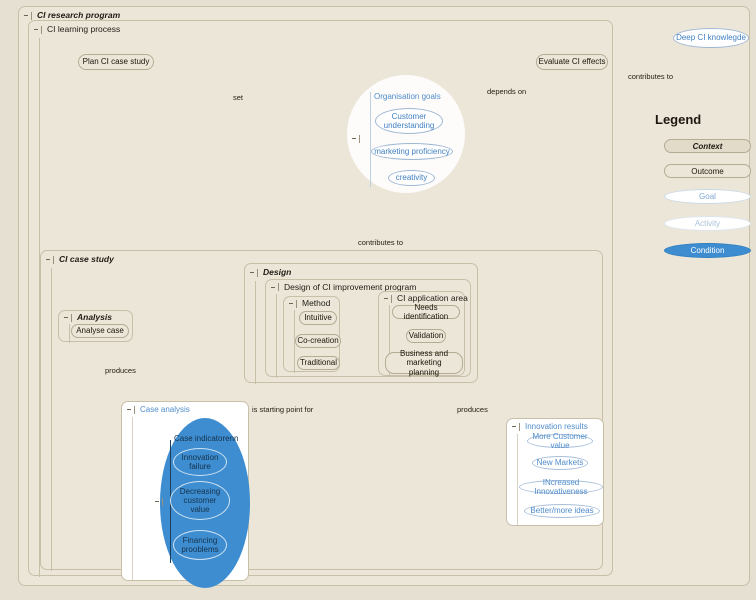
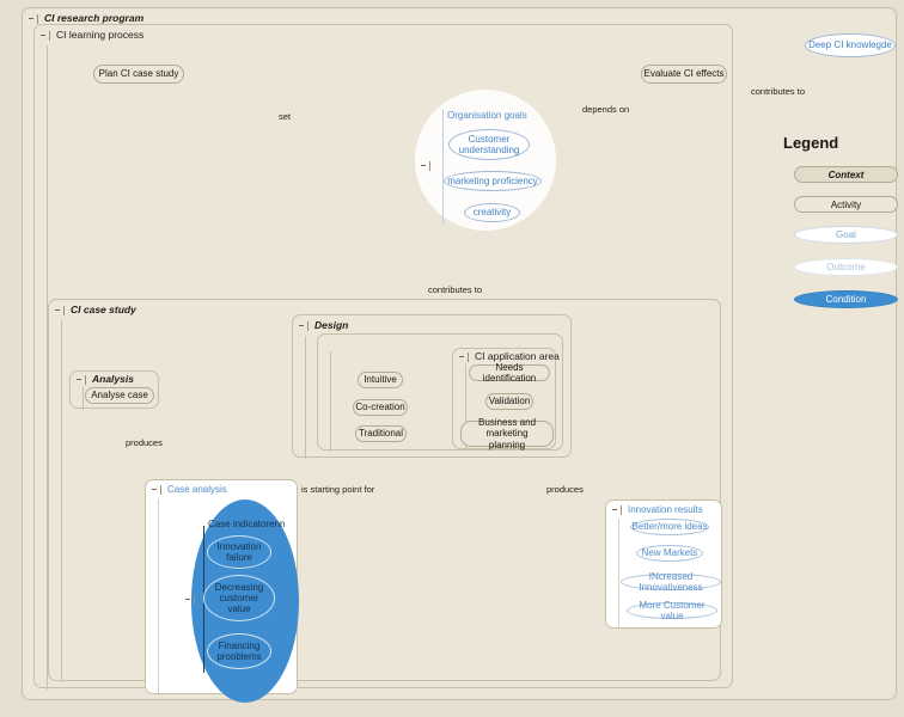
  CI research program
  CI learning process
  Plan CI case study
  Evaluate CI effects
  Deep CI knowlegde
  Organisation goals
  Customer
  understanding
  marketing proficiency
  creativity
  CI case study
  Analysis
  Analyse case
  Design
- Design of CI improvement program
- Method
  Intuitive
  Co-creation
  Traditional
  CI application area
  Needs identification
  Validation
  Business and marketing
  planning
  Case analysis
  Case indicatorenn
  Innovation
  failure
  Decreasing
  customer
  value
  Financing
  prooblems
  Innovation results
- More Customer value
+ Better/more ideas
  New Markets
  INcreased Innovativeness
- Better/more ideas
+ More Customer value
  set
  depends on
  contributes to
  contributes to
  produces
  is starting point for
  produces
  Legend
  Context
- Outcome
+ Activity
  Goal
- Activity
+ Outcome
  Condition
